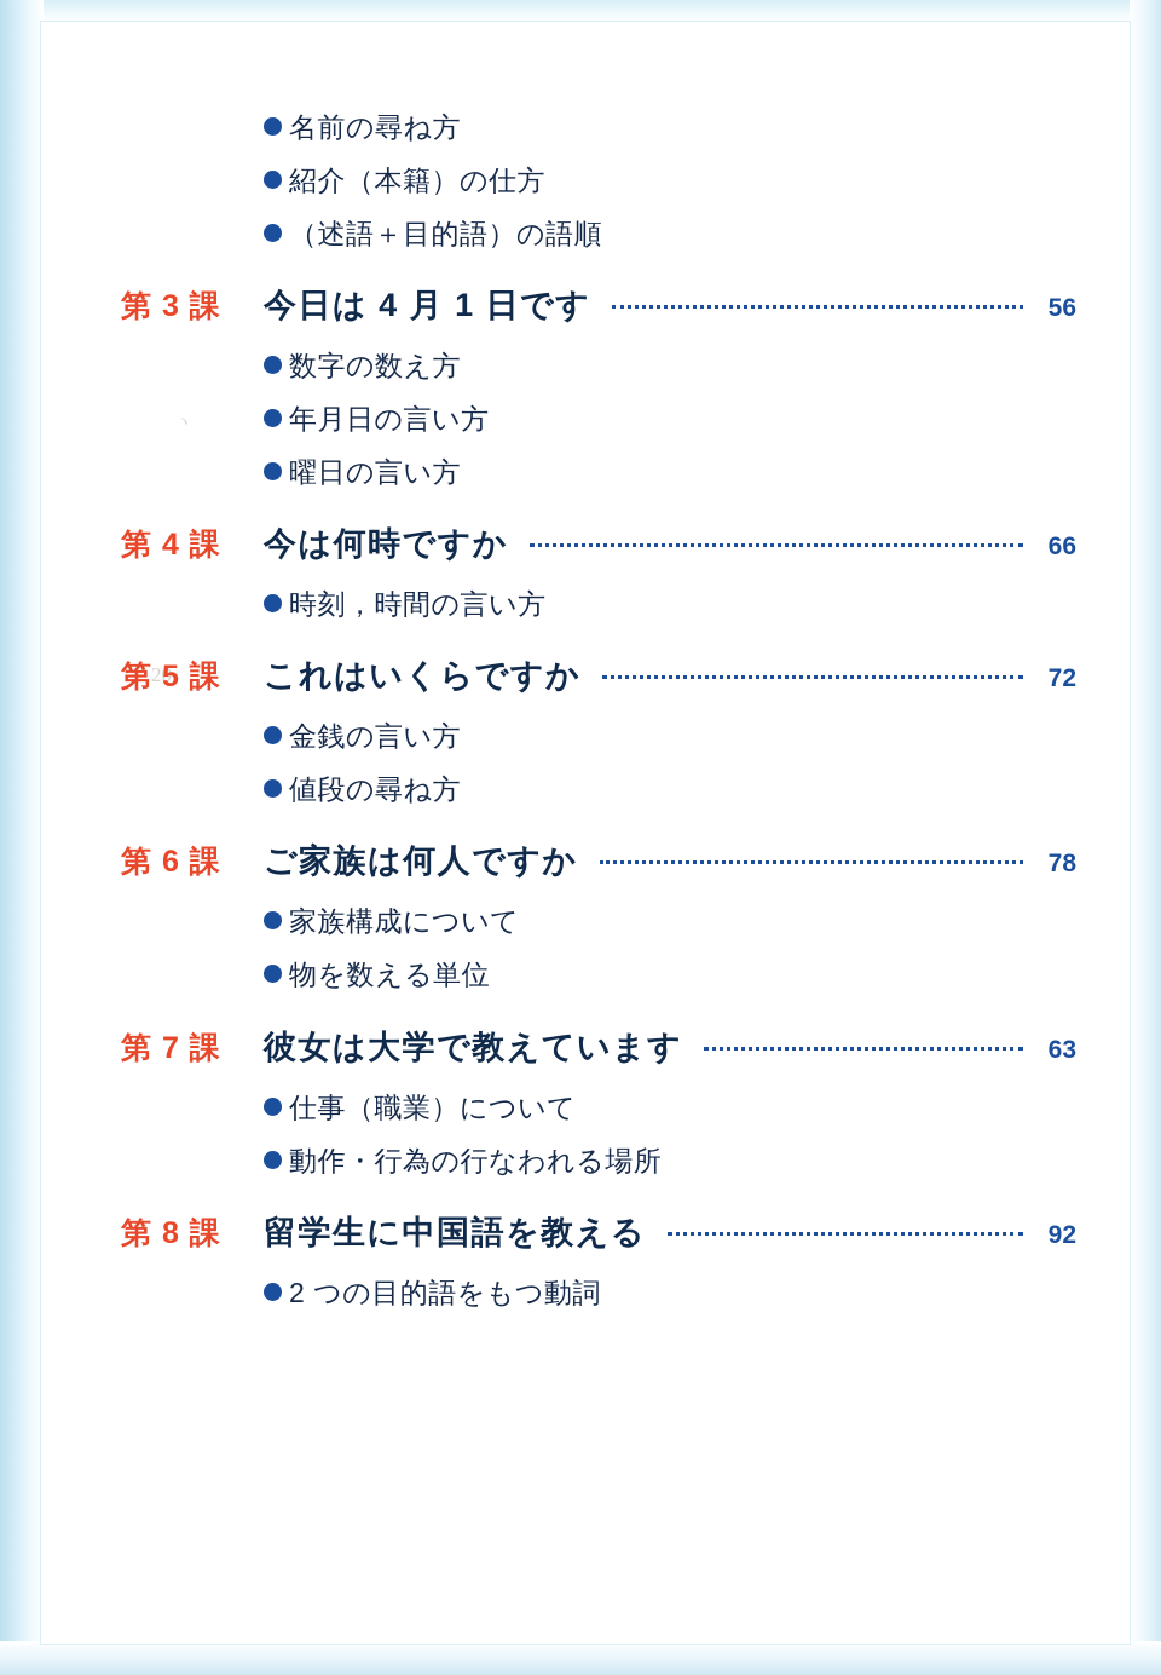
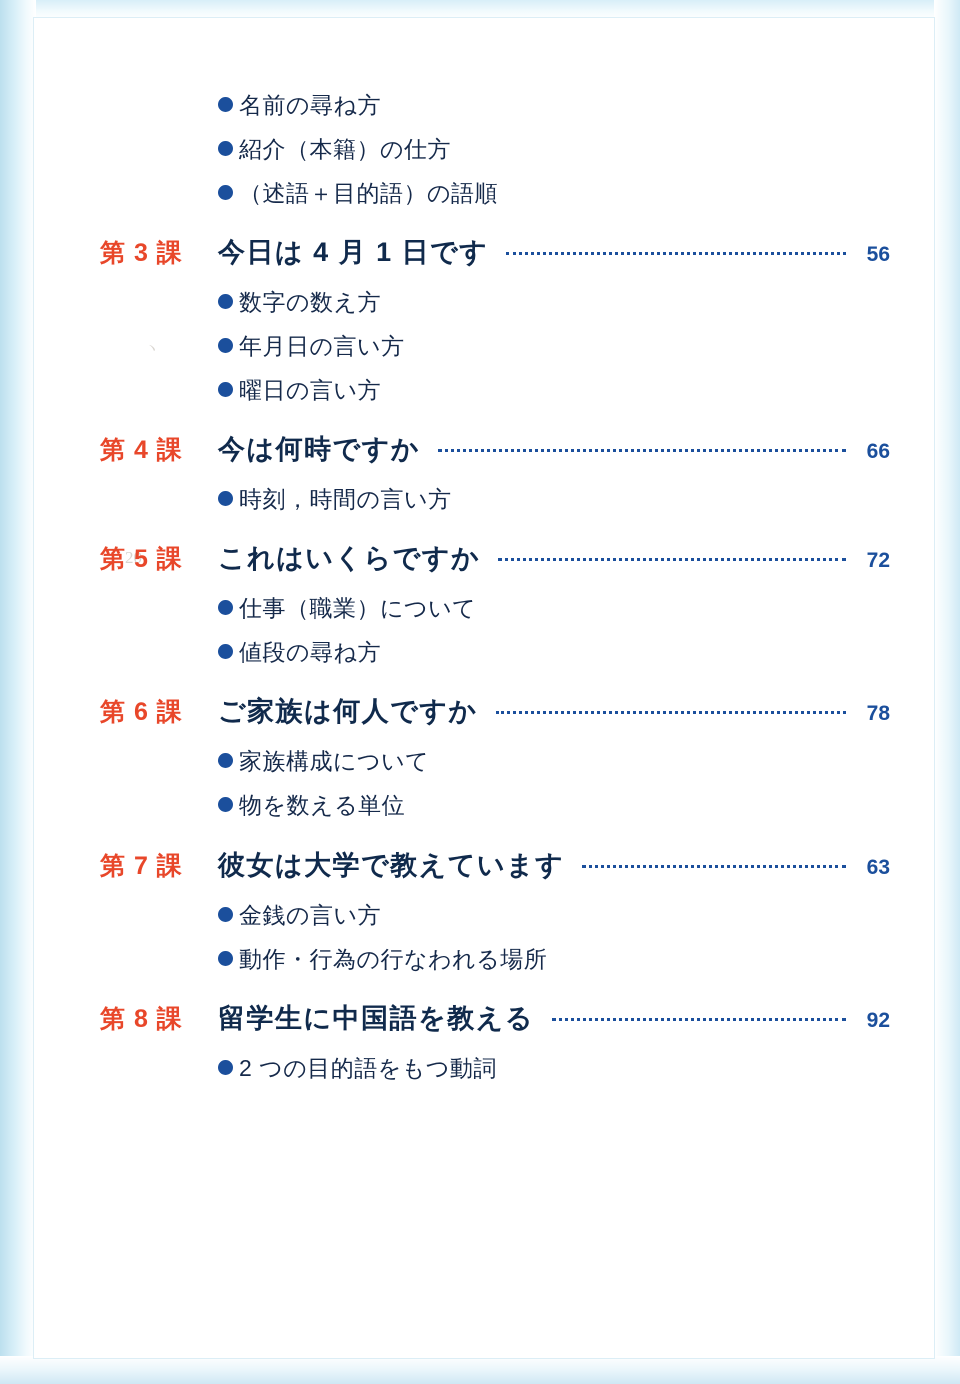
  ヽ
  20
  名前の尋ね方
  紹介（本籍）の仕方
  （述語＋目的語）の語順
  第 3 課
  今日は 4 月 1 日です
  56
  数字の数え方
  年月日の言い方
  曜日の言い方
  第 4 課
  今は何時ですか
  66
  時刻，時間の言い方
  第 5 課
  これはいくらですか
  72
- 金銭の言い方
+ 仕事（職業）について
  値段の尋ね方
  第 6 課
  ご家族は何人ですか
  78
  家族構成について
  物を数える単位
  第 7 課
  彼女は大学で教えています
  63
- 仕事（職業）について
+ 金銭の言い方
  動作・行為の行なわれる場所
  第 8 課
  留学生に中国語を教える
  92
  2 つの目的語をもつ動詞
